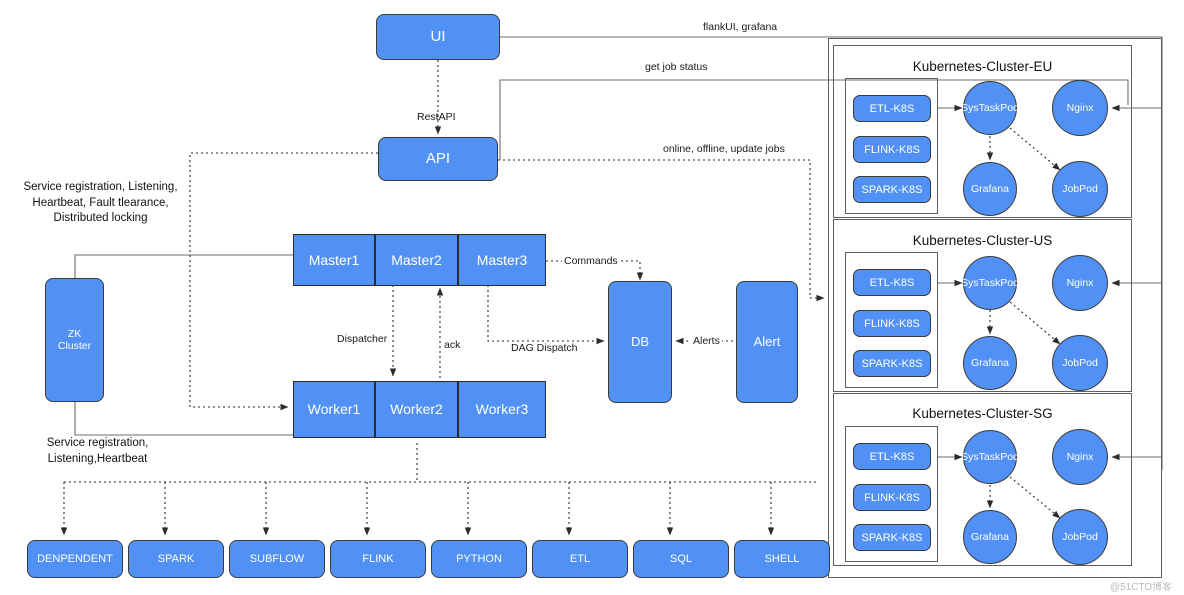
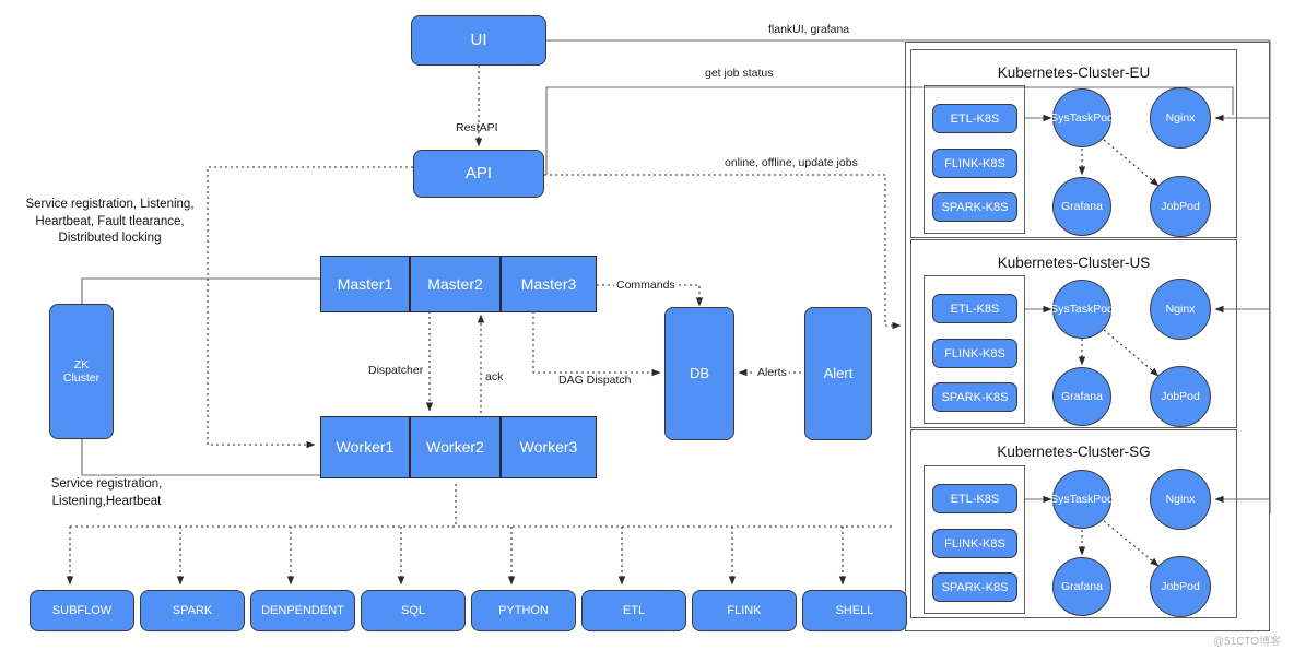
  UI
  API
  ZK
  Cluster
  DB
  Alert
  Master1
  Master2
  Master3
  Worker1
  Worker2
  Worker3
- DENPENDENT
+ SUBFLOW
  SPARK
- SUBFLOW
+ DENPENDENT
- FLINK
+ SQL
  PYTHON
  ETL
- SQL
+ FLINK
  SHELL
  Kubernetes-Cluster-EU
  ETL-K8S
  FLINK-K8S
  SPARK-K8S
  SysTaskPod
  Nginx
  Grafana
  JobPod
  Kubernetes-Cluster-US
  ETL-K8S
  FLINK-K8S
  SPARK-K8S
  SysTaskPod
  Nginx
  Grafana
  JobPod
  Kubernetes-Cluster-SG
  ETL-K8S
  FLINK-K8S
  SPARK-K8S
  SysTaskPod
  Nginx
  Grafana
  JobPod
  flankUI, grafana
  get job status
  RestAPI
  online, offline, update jobs
  Commands
  Dispatcher
  ack
  DAG Dispatch
  Alerts
  Service registration, Listening,
  Heartbeat, Fault tlearance,
  Distributed locking
  Service registration,
  Listening,Heartbeat
  @51CTO博客
